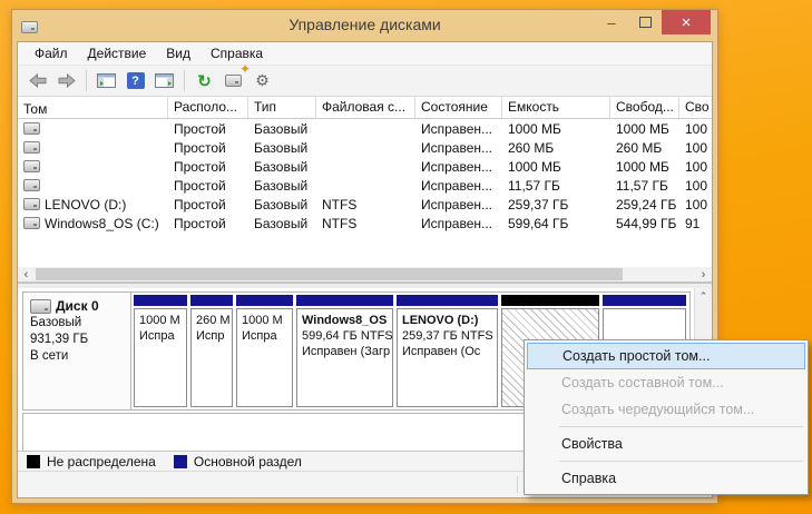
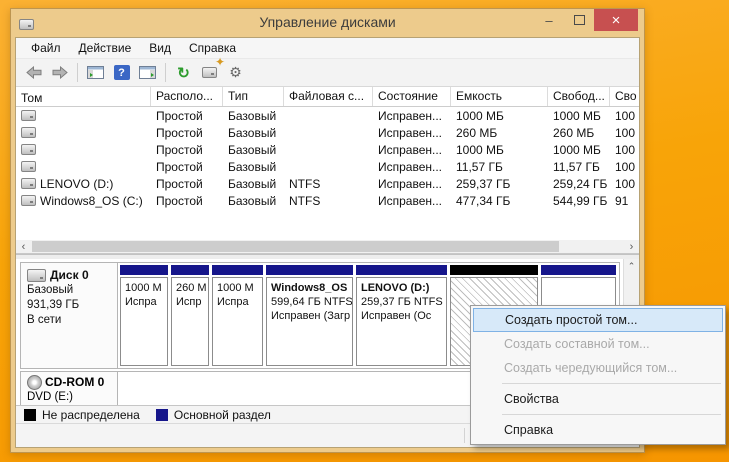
  Управление дисками
  –
  ×
  Файл
  Действие
  Вид
  Справка
  ?
  ↻
  ✦
  ⚙
  Том
  Располо...
  Тип
  Файловая с...
  Состояние
  Емкость
  Свобод...
  Сво
  Простой
  Базовый
  Исправен...
  1000 МБ
  1000 МБ
  100
  Простой
  Базовый
  Исправен...
  260 МБ
  260 МБ
  100
  Простой
  Базовый
  Исправен...
  1000 МБ
  1000 МБ
  100
  Простой
  Базовый
  Исправен...
  11,57 ГБ
  11,57 ГБ
  100
  LENOVO (D:)
  Простой
  Базовый
  NTFS
  Исправен...
  259,37 ГБ
  259,24 ГБ
  100
  Windows8_OS (C:)
  Простой
  Базовый
  NTFS
  Исправен...
- 599,64 ГБ
+ 477,34 ГБ
  544,99 ГБ
  91
  ‹
  ›
  Диск 0
  Базовый
  931,39 ГБ
  В сети
  1000 М
  Испра
  260 М
  Испр
  1000 М
  Испра
  Windows8_OS
  599,64 ГБ NTFS
  Исправен (Загр
  LENOVO (D:)
  259,37 ГБ NTFS
  Исправен (Ос
+ CD-ROM 0
+ DVD (E:)
  ⌃
  Не распределена
  Основной раздел
  Создать простой том...
  Создать составной том...
  Создать чередующийся том...
  Свойства
  Справка
